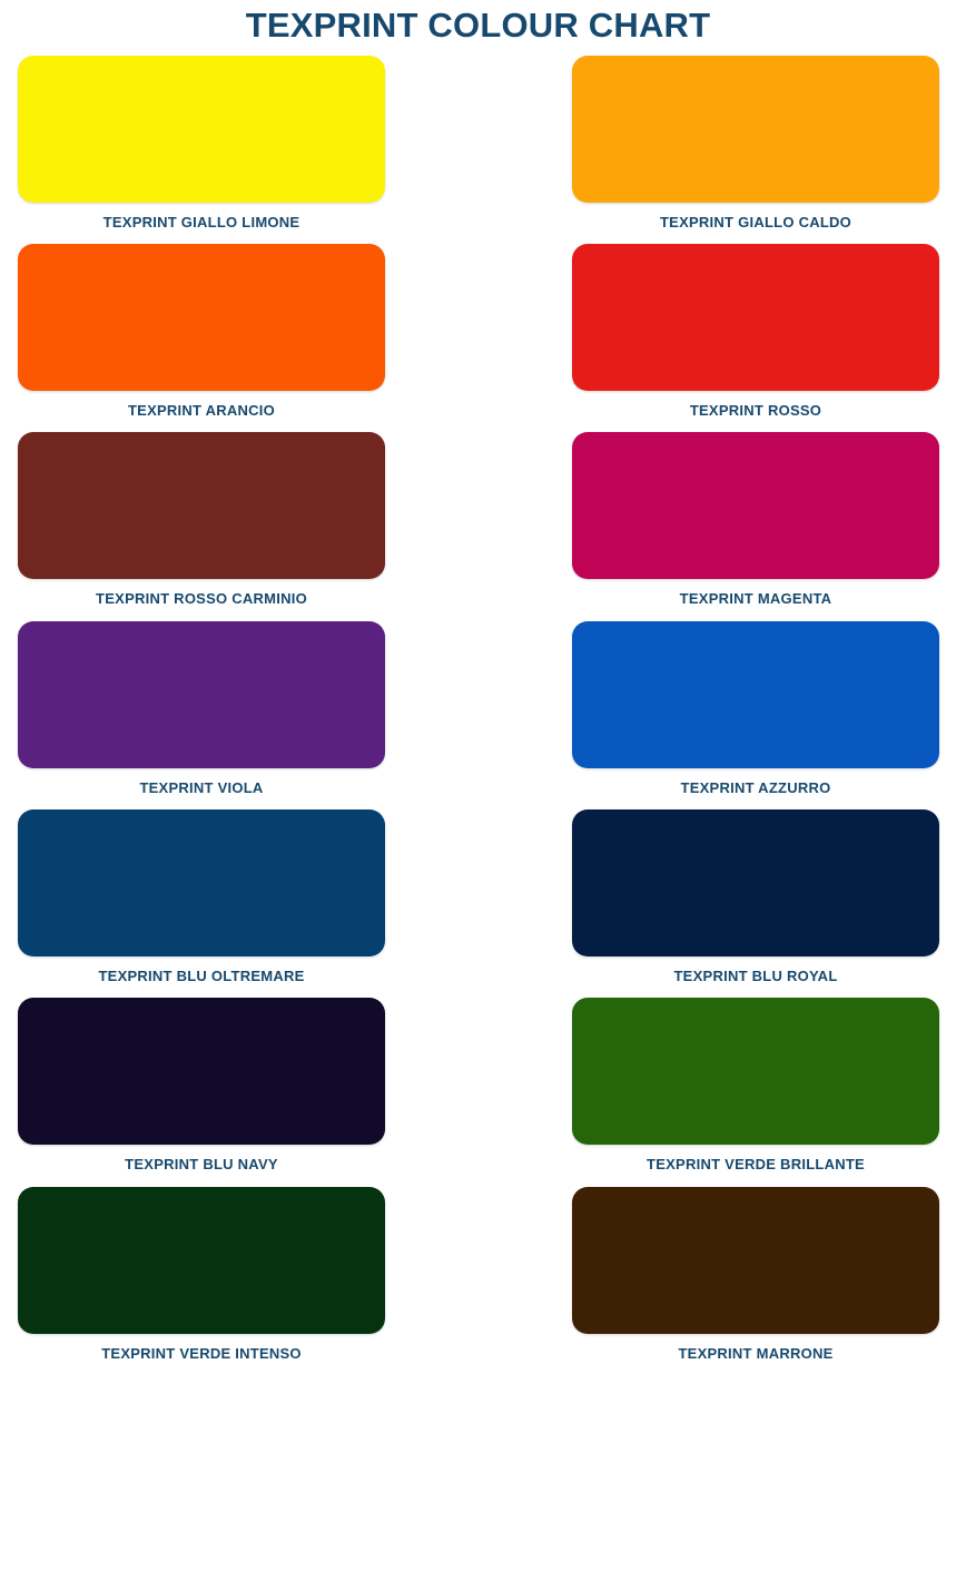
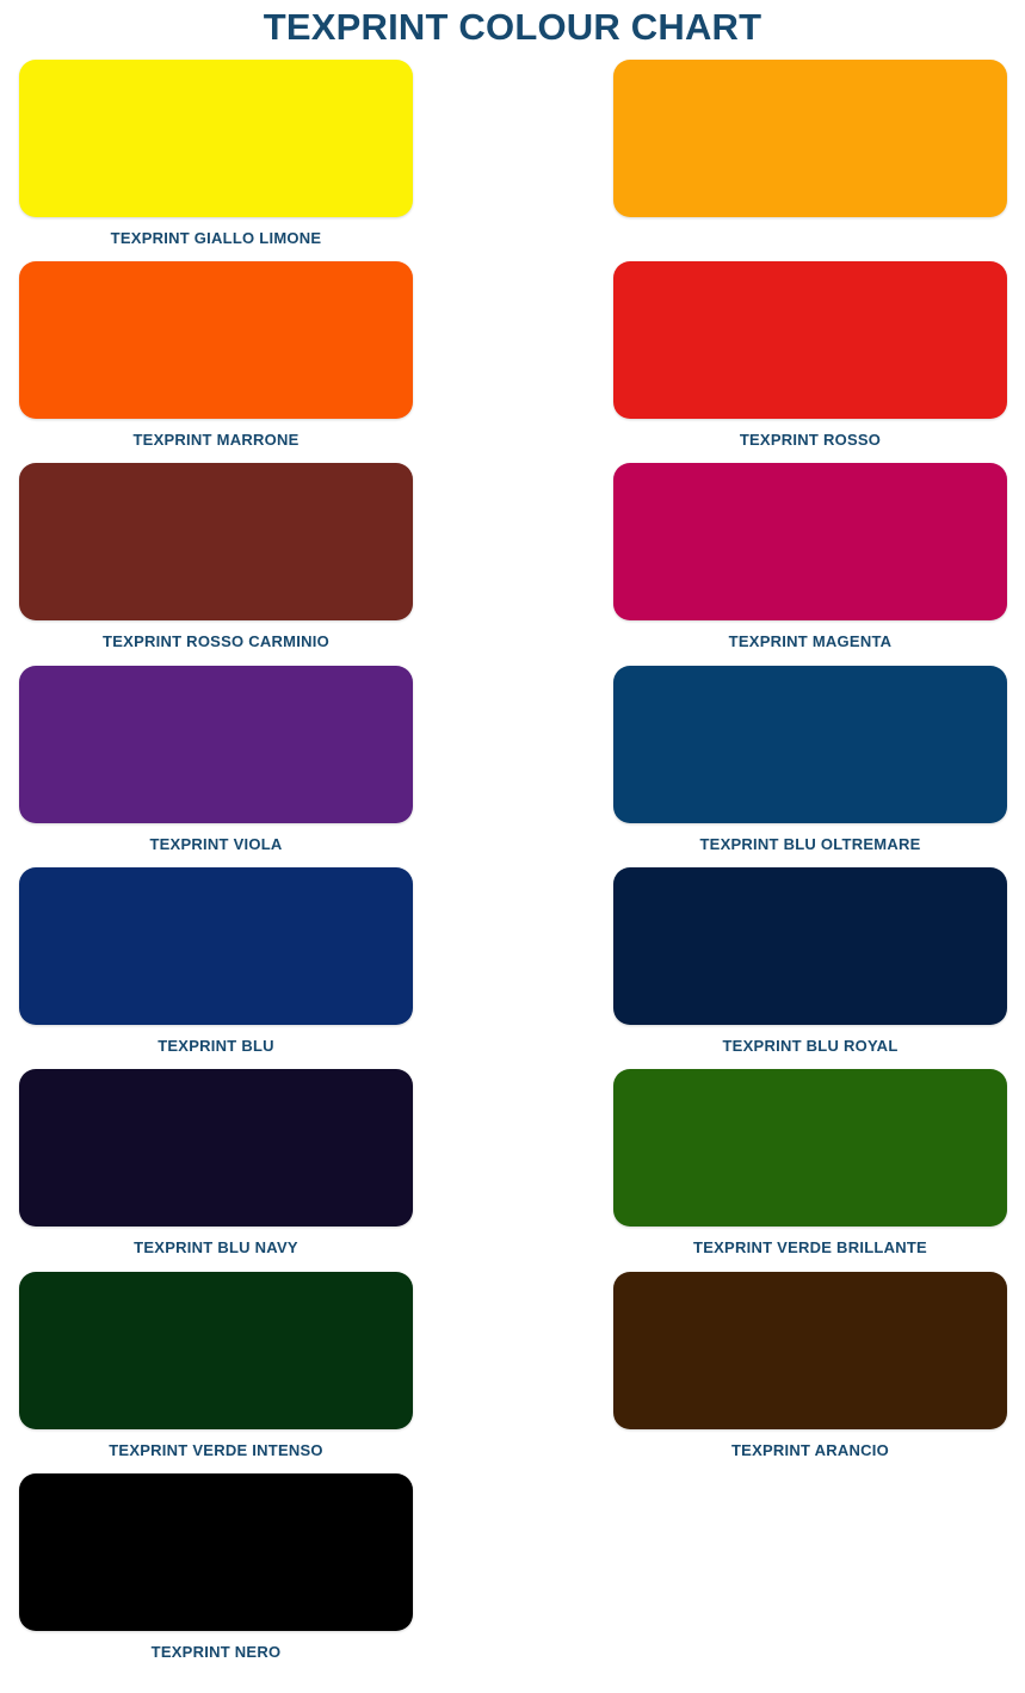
  TEXPRINT COLOUR CHART
  TEXPRINT GIALLO LIMONE
- TEXPRINT GIALLO CALDO
- TEXPRINT ARANCIO
+ TEXPRINT MARRONE
  TEXPRINT ROSSO
  TEXPRINT ROSSO CARMINIO
  TEXPRINT MAGENTA
  TEXPRINT VIOLA
- TEXPRINT AZZURRO
  TEXPRINT BLU OLTREMARE
+ TEXPRINT BLU
  TEXPRINT BLU ROYAL
  TEXPRINT BLU NAVY
  TEXPRINT VERDE BRILLANTE
  TEXPRINT VERDE INTENSO
- TEXPRINT MARRONE
+ TEXPRINT ARANCIO
+ TEXPRINT NERO
